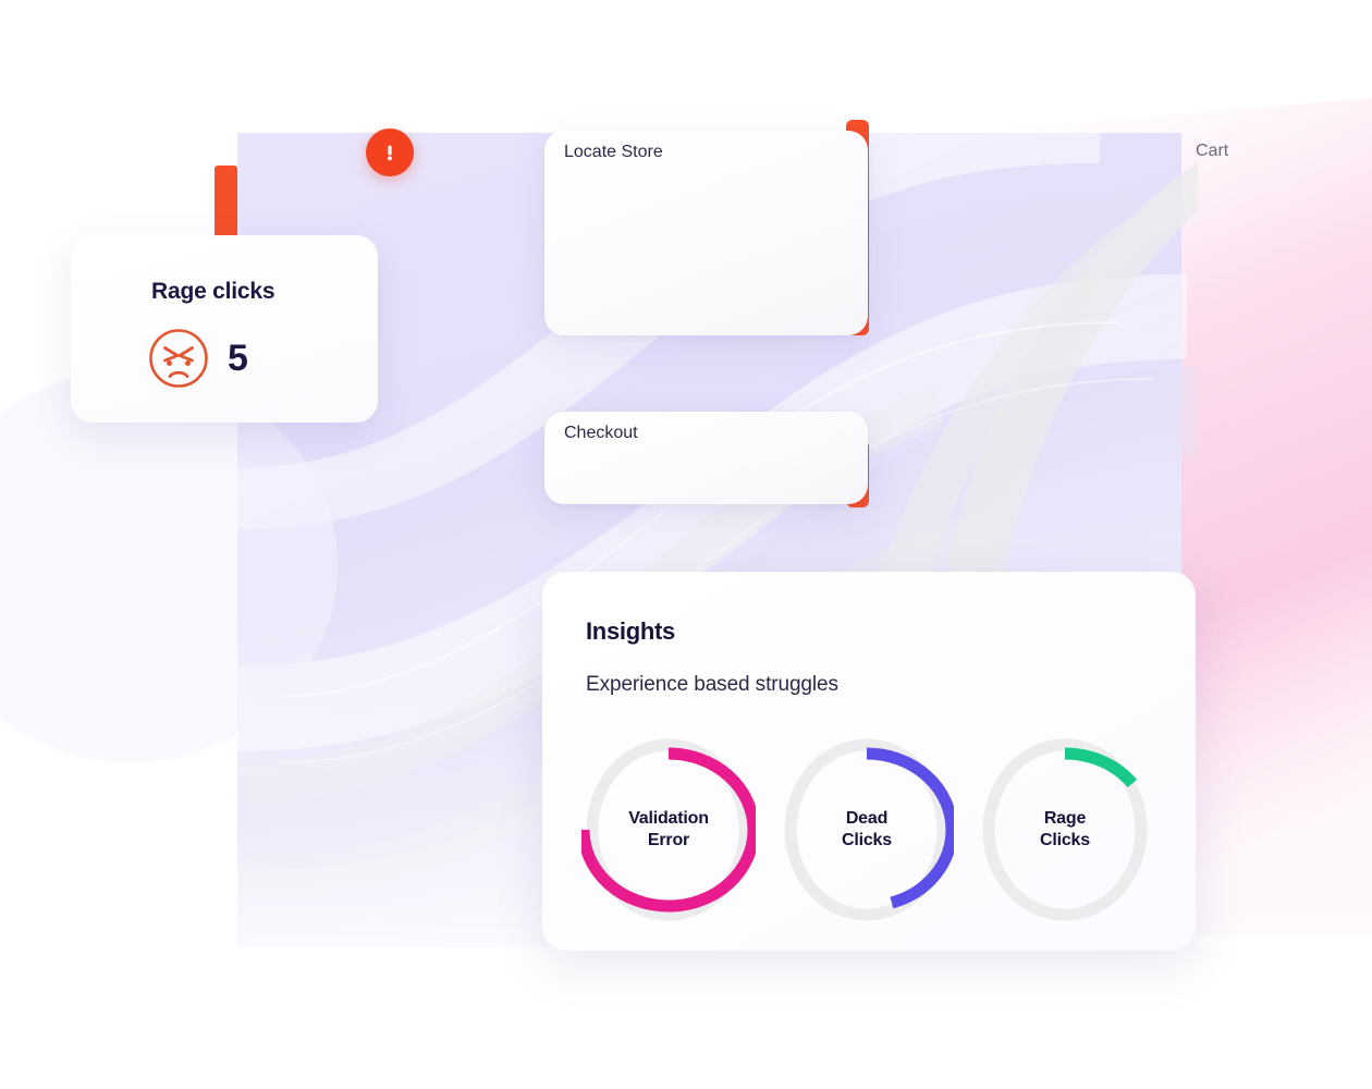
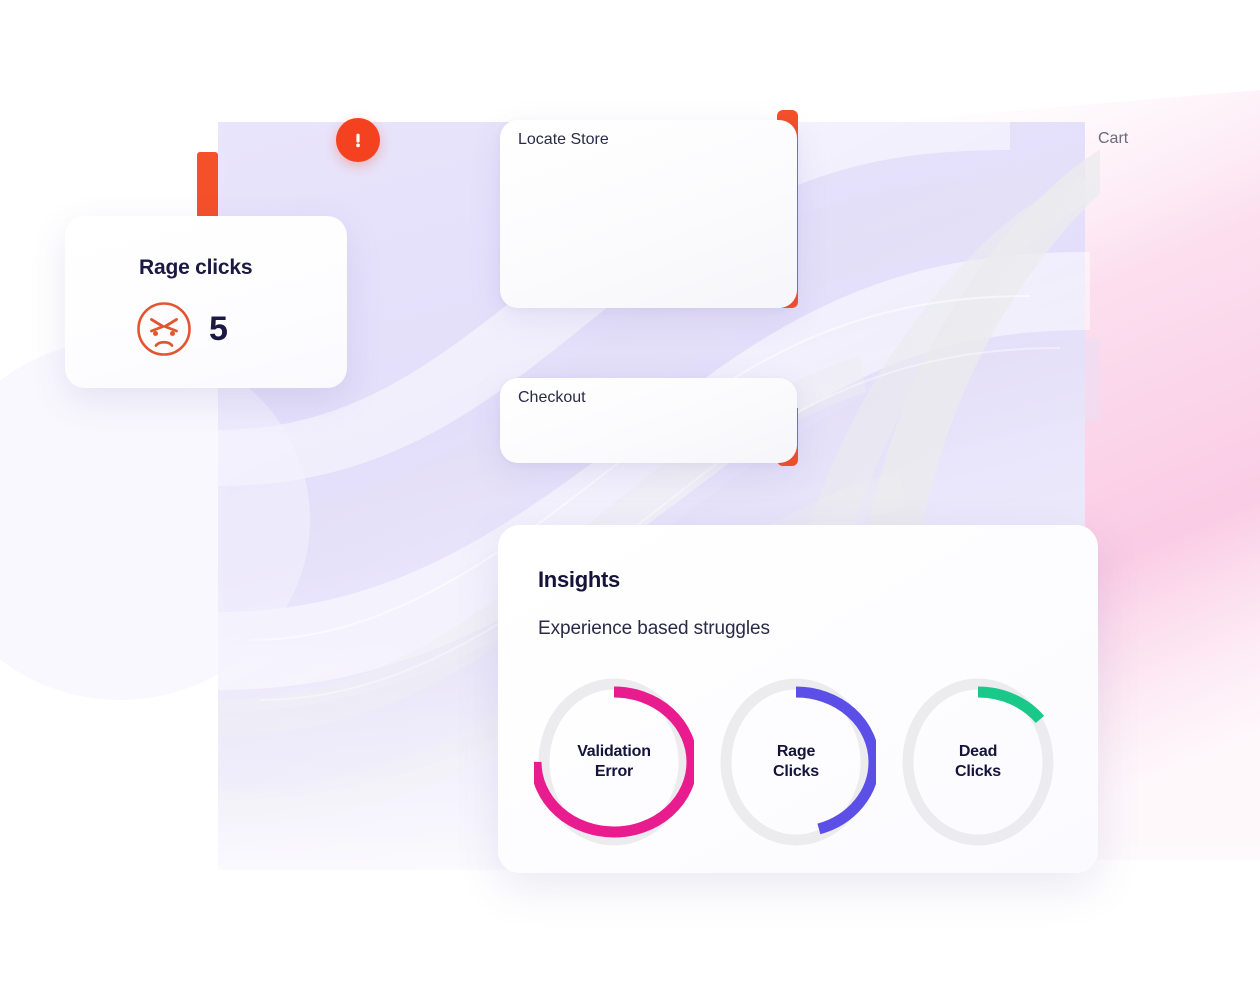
  Rage clicks
  5
  Locate Store
  Checkout
  Cart
  Insights
  Experience based struggles
  Validation
  Error
- Dead
+ Rage
  Clicks
- Rage
+ Dead
  Clicks
